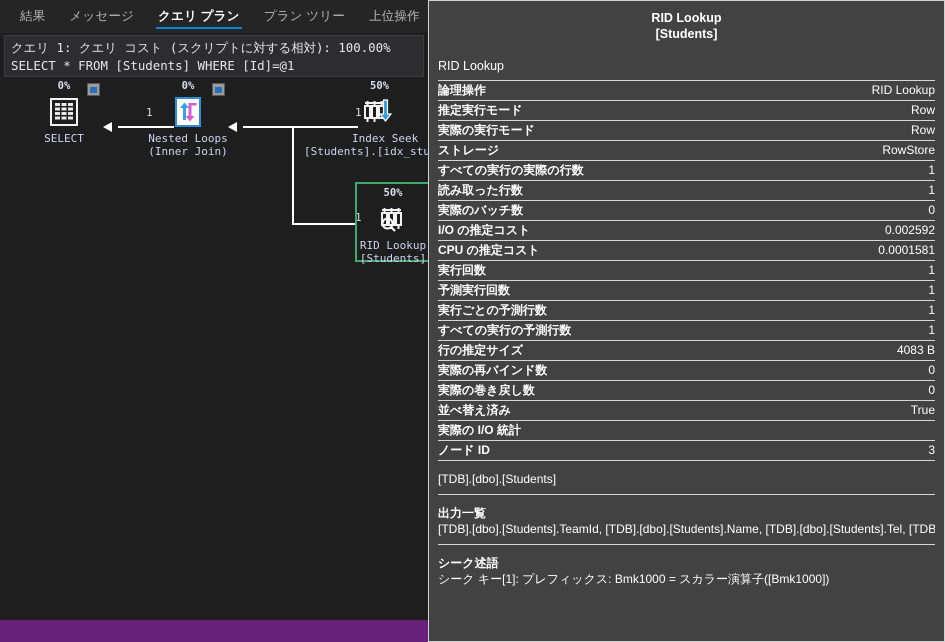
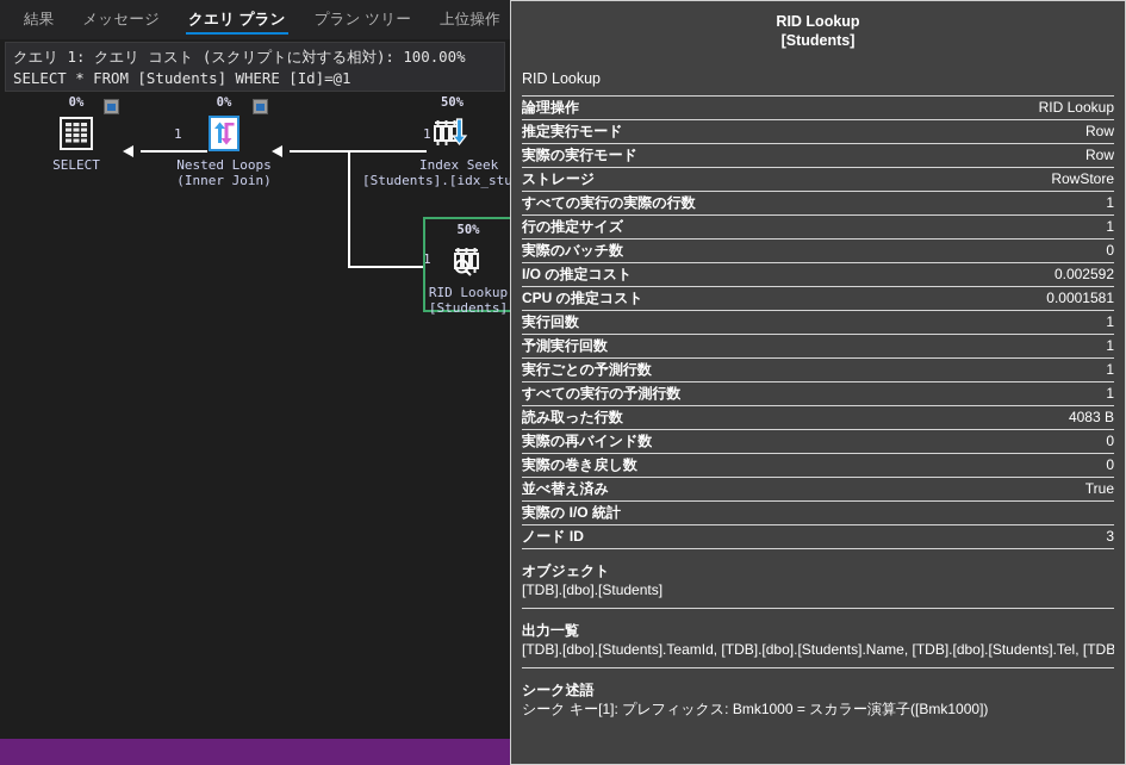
  結果
  メッセージ
  クエリ プラン
  プラン ツリー
  上位操作
  クエリ 1: クエリ コスト (スクリプトに対する相対): 100.00%
  SELECT * FROM [Students] WHERE [Id]=@1
  1
  1
  1
  0%
  SELECT
  0%
  Nested Loops
  (Inner Join)
  50%
  Index Seek
  [Students].[idx_stu
  50%
  RID Lookup
  [Students]
  RID Lookup
  [Students]
  RID Lookup
  論理操作
  RID Lookup
  推定実行モード
  Row
  実際の実行モード
  Row
  ストレージ
  RowStore
  すべての実行の実際の行数
  1
- 読み取った行数
+ 行の推定サイズ
  1
  実際のバッチ数
  0
  I/O の推定コスト
  0.002592
  CPU の推定コスト
  0.0001581
  実行回数
  1
  予測実行回数
  1
  実行ごとの予測行数
  1
  すべての実行の予測行数
  1
- 行の推定サイズ
+ 読み取った行数
  4083 B
  実際の再バインド数
  0
  実際の巻き戻し数
  0
  並べ替え済み
  True
  実際の I/O 統計
  ノード ID
  3
+ オブジェクト
  [TDB].[dbo].[Students]
  出力一覧
  [TDB].[dbo].[Students].TeamId, [TDB].[dbo].[Students].Name, [TDB].[dbo].[Students].Tel, [TDB
  シーク述語
  シーク キー[1]: プレフィックス: Bmk1000 = スカラー演算子([Bmk1000])
